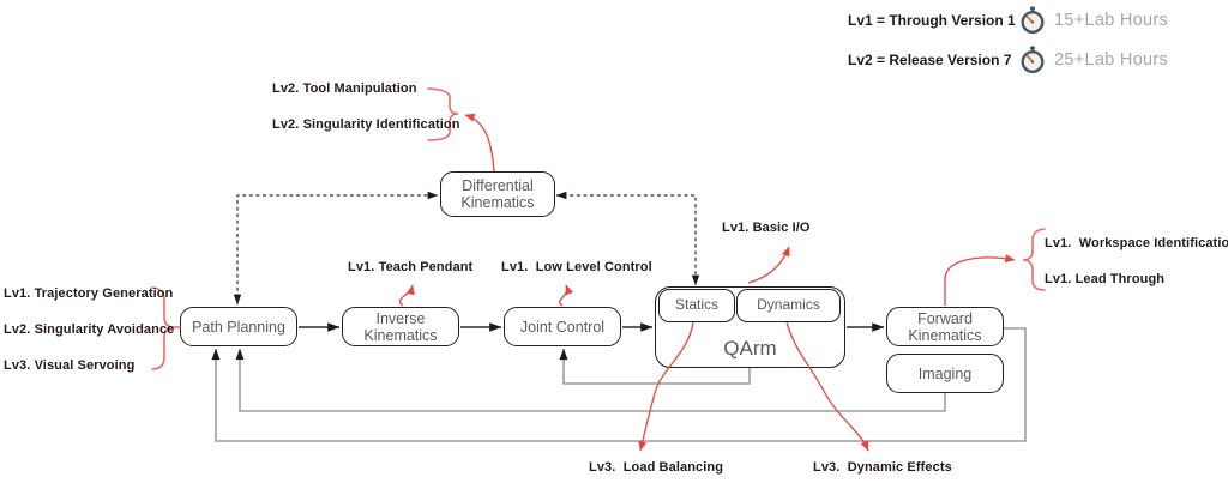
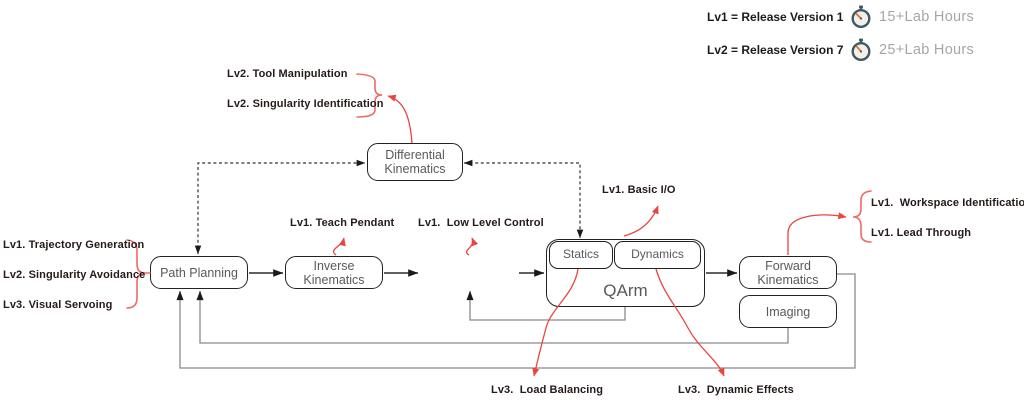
- Lv1 = Through Version 1
+ Lv1 = Release Version 1
  15+Lab Hours
  Lv2 = Release Version 7
  25+Lab Hours
  Differential Kinematics
  Path Planning
  Inverse Kinematics
- Joint Control
  Statics
  Dynamics
  QArm
  Forward Kinematics
  Imaging
  Lv2. Tool Manipulation
  Lv2. Singularity Identification
  Lv1. Trajectory Generation
  Lv2. Singularity Avoidance
  Lv3. Visual Servoing
  Lv1. Teach Pendant
  Lv1. Low Level Control
  Lv1. Basic I/O
  Lv1. Workspace Identificatio
  Lv1. Lead Through
  Lv3. Load Balancing
  Lv3. Dynamic Effects
